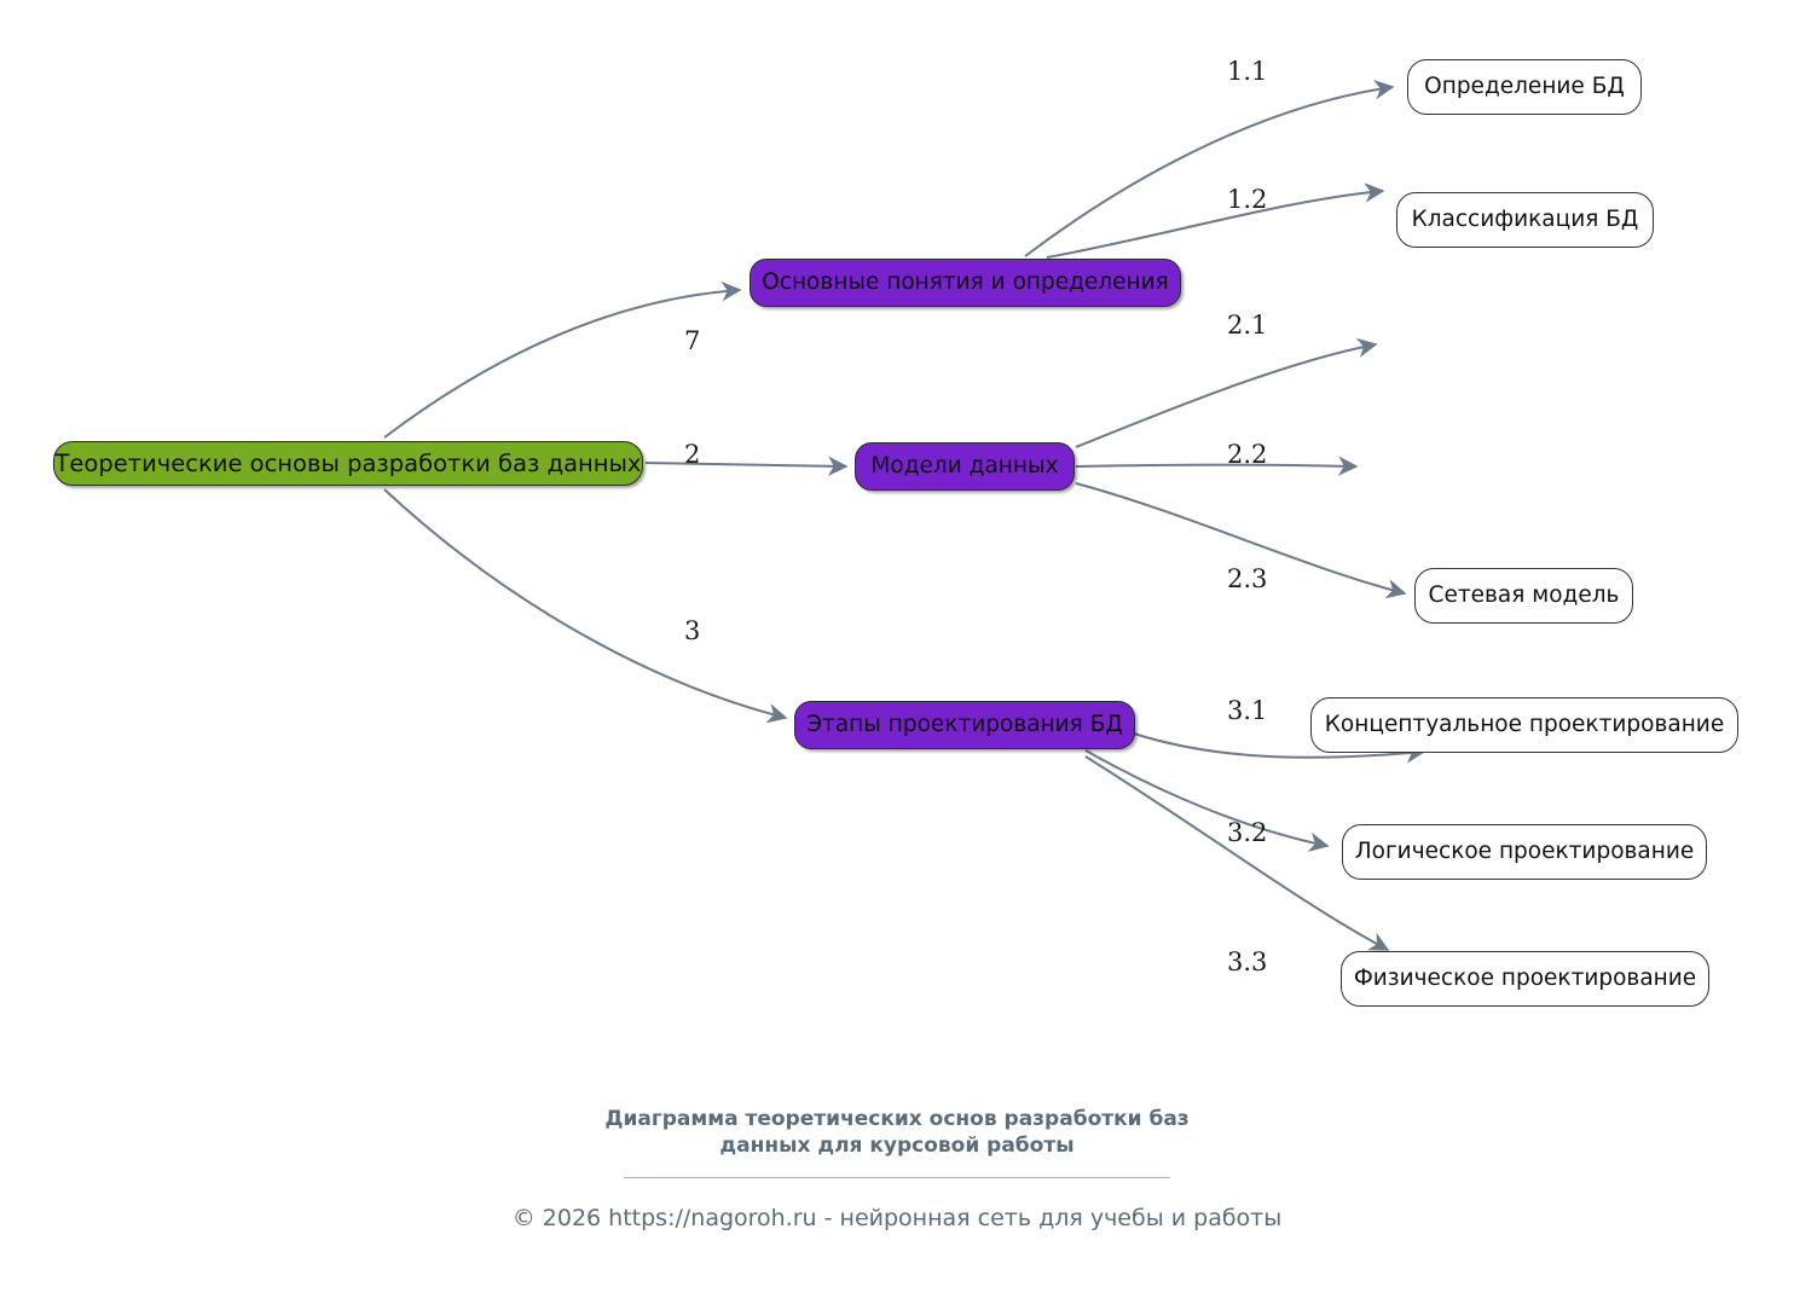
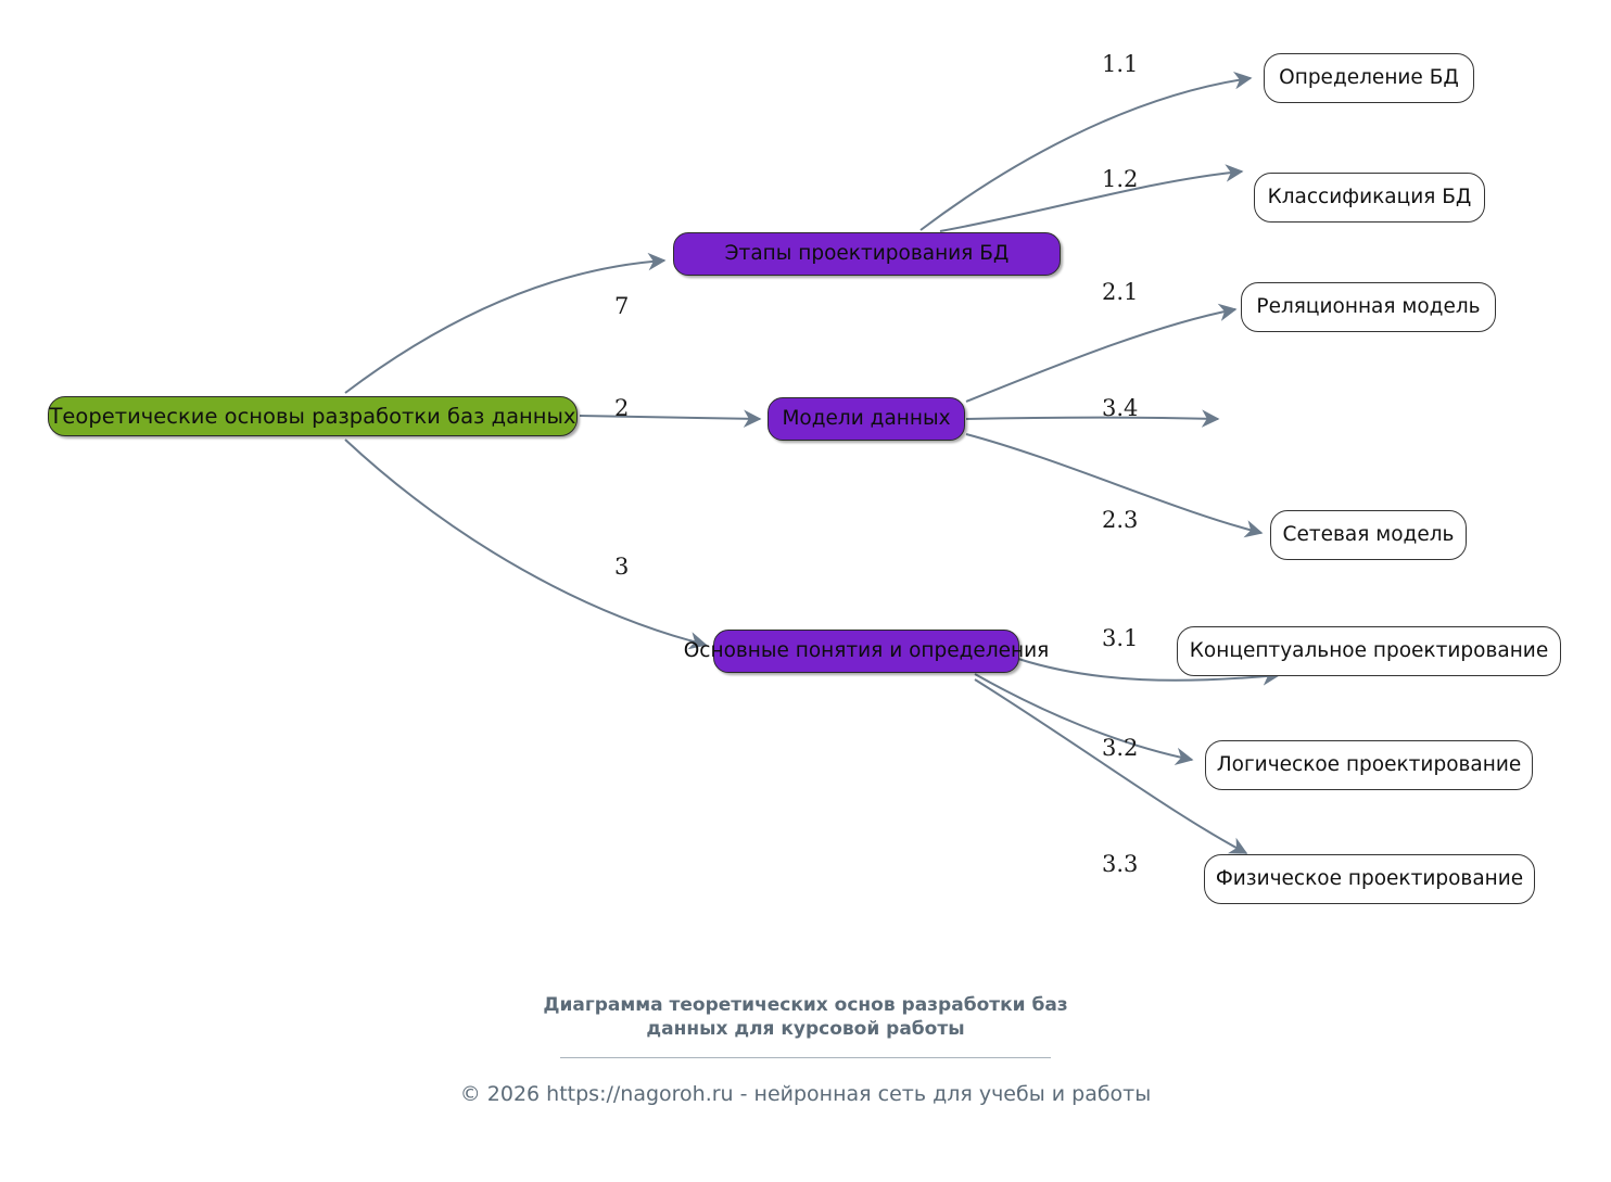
  Теоретические основы разработки баз данных
- Основные понятия и определения
+ Этапы проектирования БД
  Модели данных
- Этапы проектирования БД
+ Основные понятия и определения
  Определение БД
  Классификация БД
+ Реляционная модель
  Сетевая модель
  Концептуальное проектирование
  Логическое проектирование
  Физическое проектирование
  7
  2
  3
  1.1
  1.2
  2.1
- 2.2
+ 3.4
  2.3
  3.1
  3.2
  3.3
  Диаграмма теоретических основ разработки баз
  данных для курсовой работы
  © 2026 https://nagoroh.ru - нейронная сеть для учебы и работы
